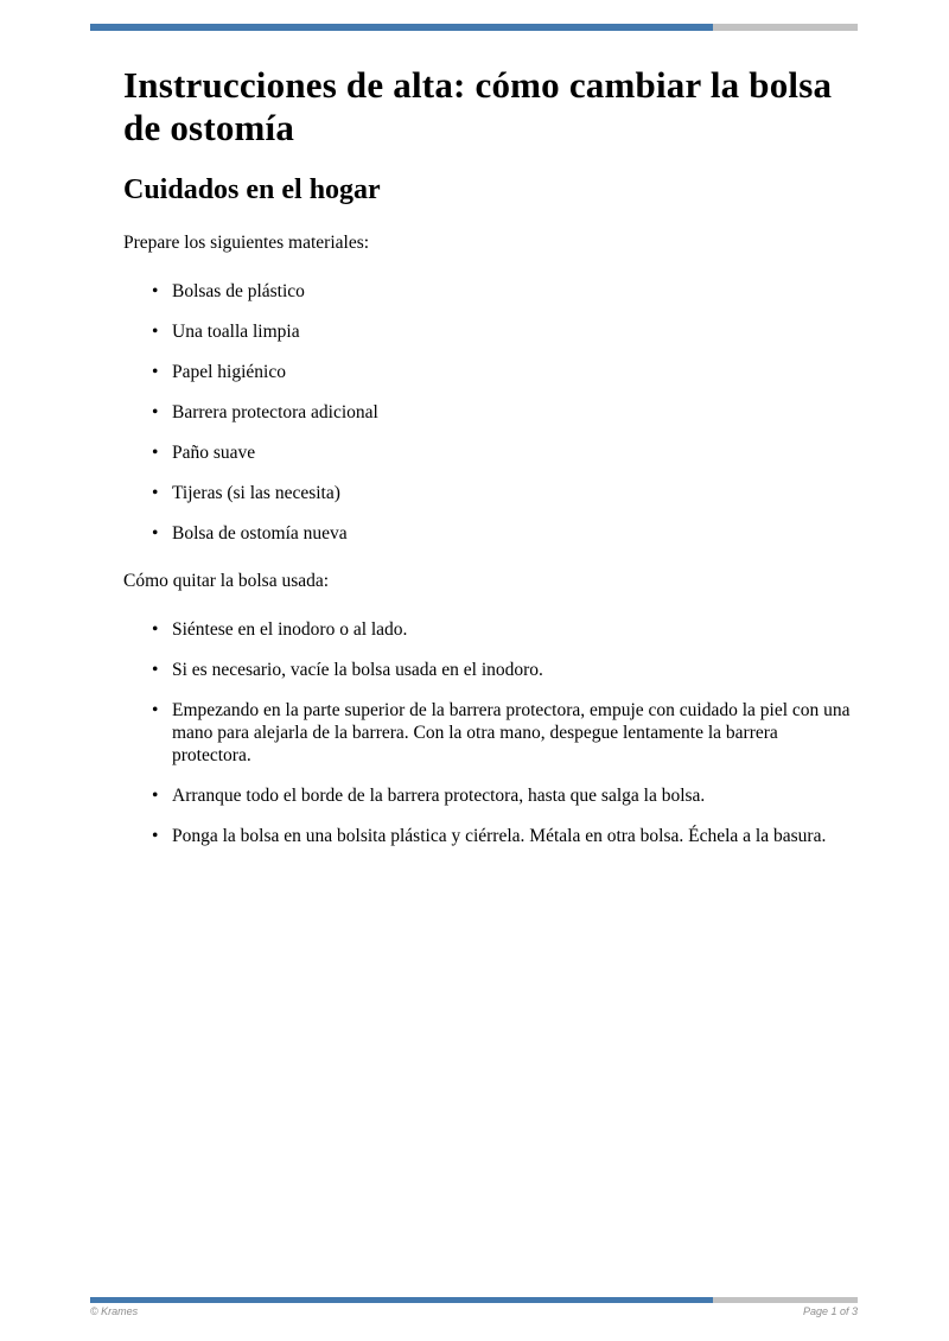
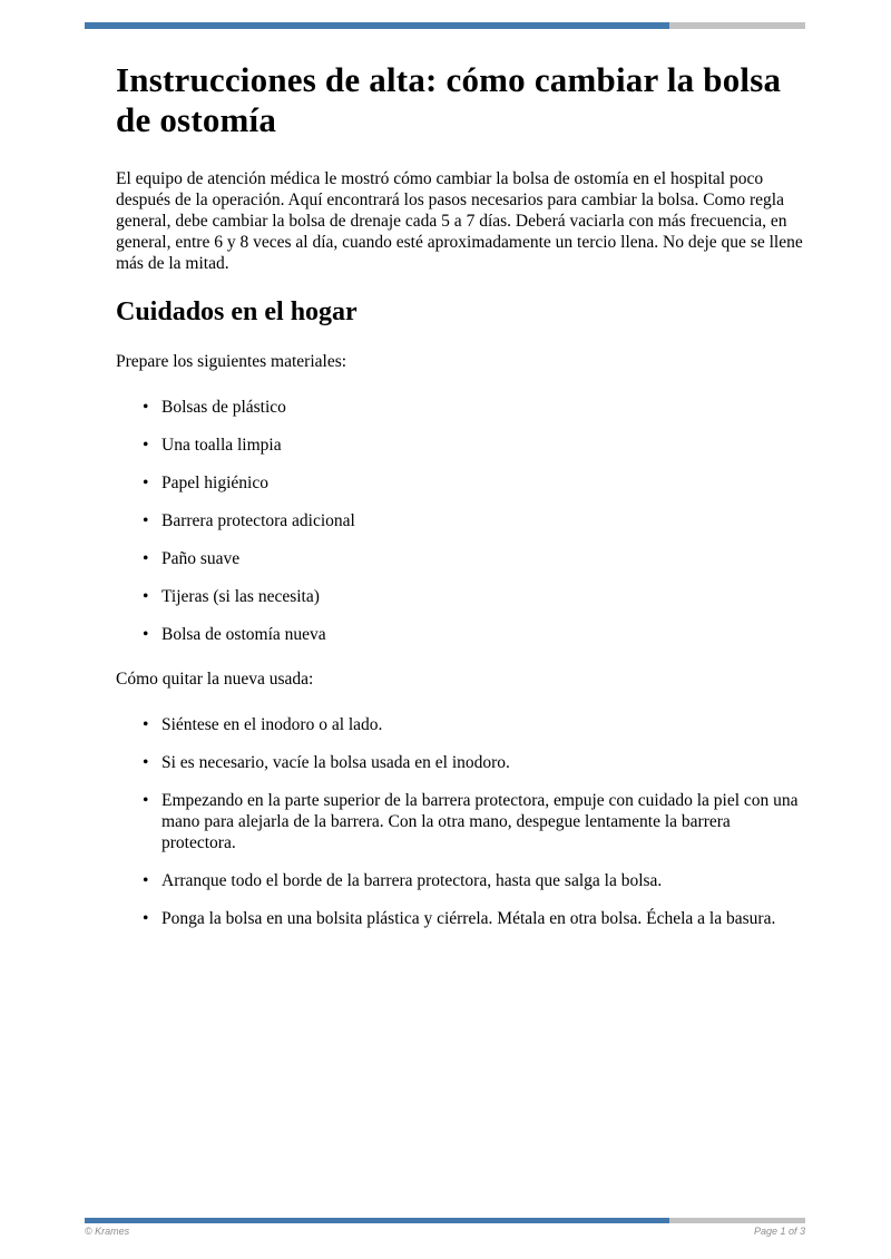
  Instrucciones de alta: cómo cambiar la bolsa de ostomía
+ El equipo de atención médica le mostró cómo cambiar la bolsa de ostomía en el hospital poco después de la operación. Aquí encontrará los pasos necesarios para cambiar la bolsa. Como regla general, debe cambiar la bolsa de drenaje cada 5 a 7 días. Deberá vaciarla con más frecuencia, en general, entre 6 y 8 veces al día, cuando esté aproximadamente un tercio llena. No deje que se llene más de la mitad.
  Cuidados en el hogar
  Prepare los siguientes materiales:
  •
  Bolsas de plástico
  •
  Una toalla limpia
  •
  Papel higiénico
  •
  Barrera protectora adicional
  •
  Paño suave
  •
  Tijeras (si las necesita)
  •
  Bolsa de ostomía nueva
- Cómo quitar la bolsa usada:
+ Cómo quitar la nueva usada:
  •
  Siéntese en el inodoro o al lado.
  •
  Si es necesario, vacíe la bolsa usada en el inodoro.
  •
  Empezando en la parte superior de la barrera protectora, empuje con cuidado la piel con una mano para alejarla de la barrera. Con la otra mano, despegue lentamente la barrera protectora.
  •
  Arranque todo el borde de la barrera protectora, hasta que salga la bolsa.
  •
  Ponga la bolsa en una bolsita plástica y ciérrela. Métala en otra bolsa. Échela a la basura.
  © Krames
  Page 1 of 3
